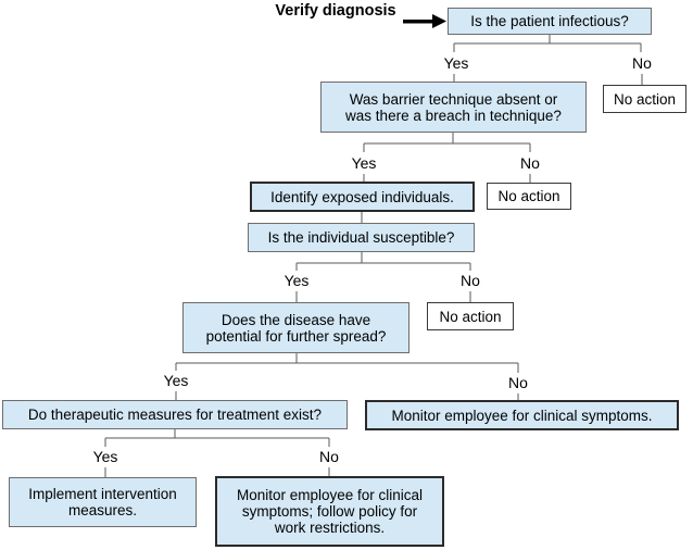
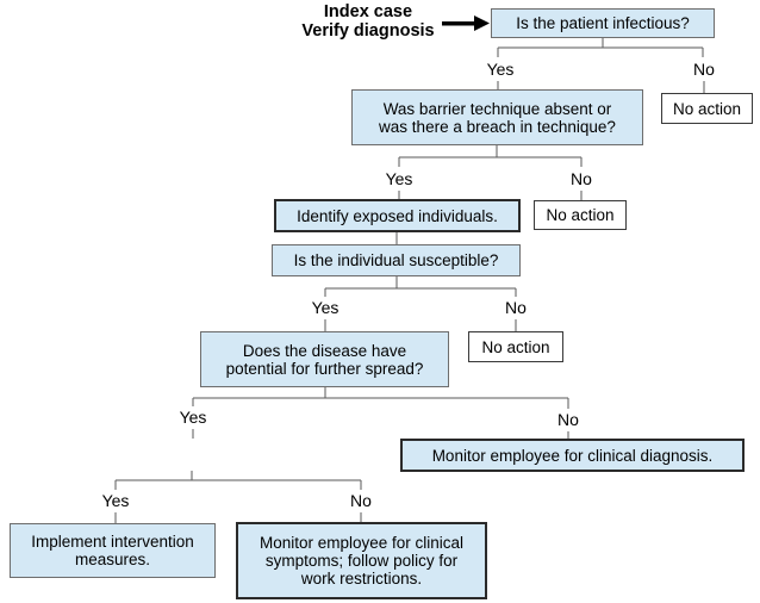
+ Index case
  Verify diagnosis
  Is the patient infectious?
  Was barrier technique absent or
  was there a breach in technique?
  No action
  Identify exposed individuals.
  No action
  Is the individual susceptible?
  Does the disease have
  potential for further spread?
  No action
- Do therapeutic measures for treatment exist?
- Monitor employee for clinical symptoms.
+ Monitor employee for clinical diagnosis.
  Implement intervention
  measures.
  Monitor employee for clinical
  symptoms; follow policy for
  work restrictions.
  Yes
  No
  Yes
  No
  Yes
  No
  Yes
  No
  Yes
  No
